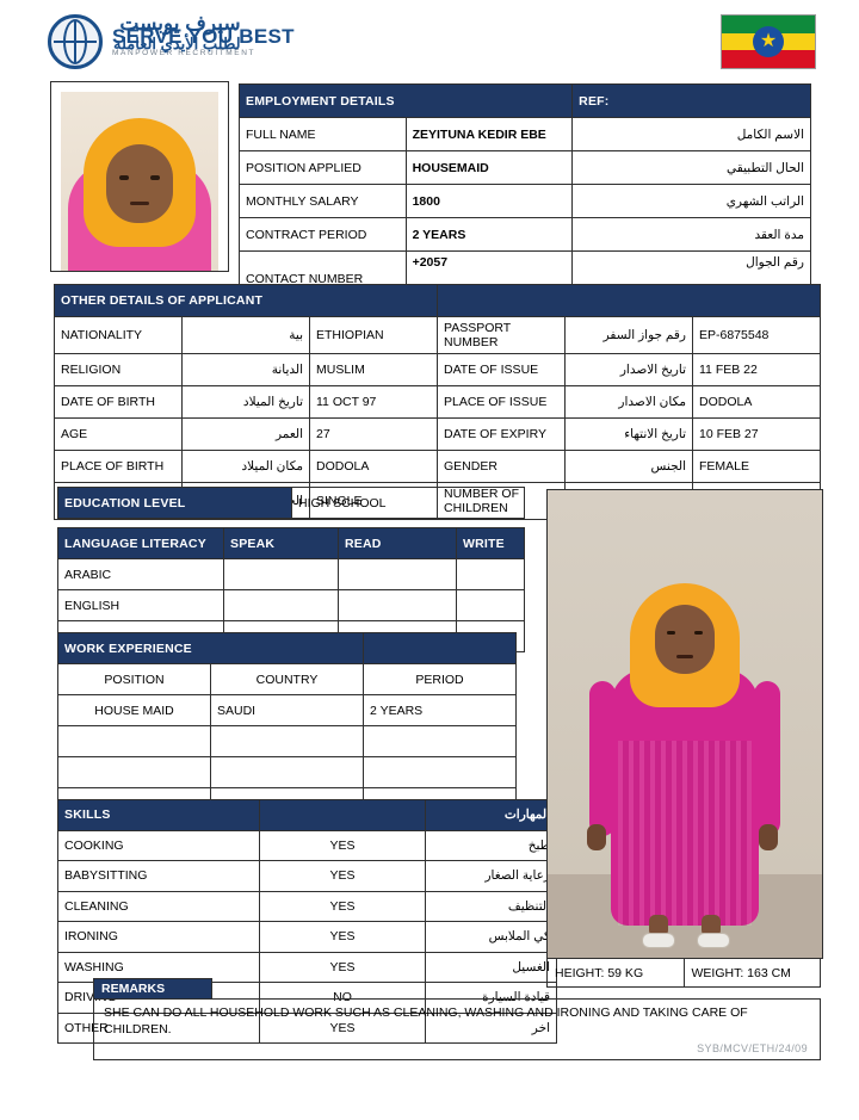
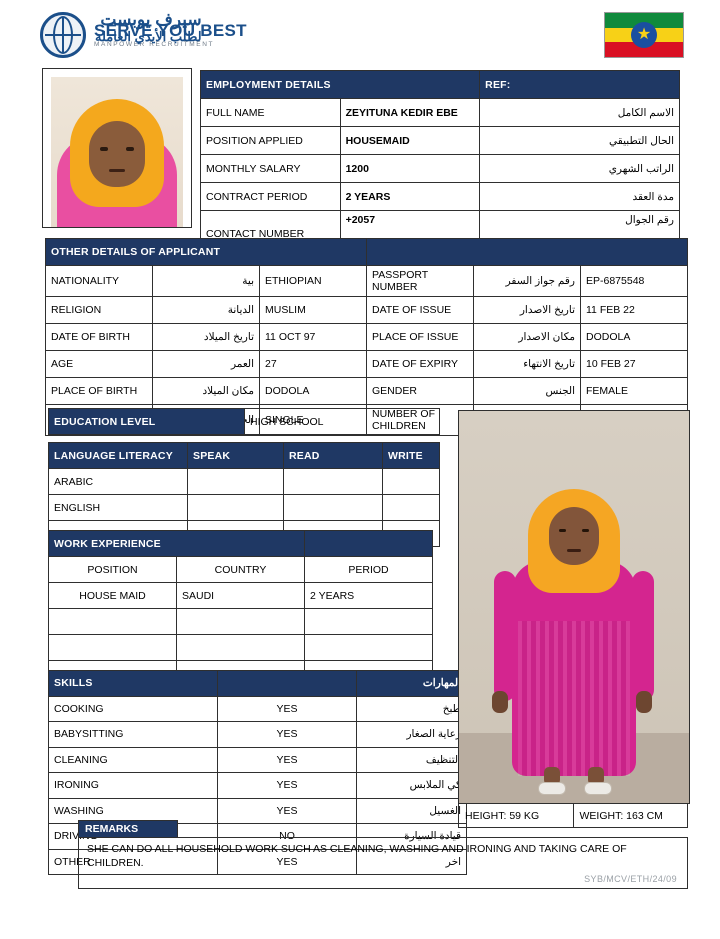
  SERVE YOU BEST
  سيرف يوبست
  لطلب الأيدي العاملة
  ★
  EMPLOYMENT DETAILS	REF:
  FULL NAME	ZEYITUNA KEDIR EBE	الاسم الكامل
  POSITION APPLIED	HOUSEMAID	الحال التطبيقي
- MONTHLY SALARY	1800	الراتب الشهري
+ MONTHLY SALARY	1200	الراتب الشهري
  CONTRACT PERIOD	2 YEARS	مدة العقد
  CONTACT NUMBER	+2057	رقم الجوال
  OTHER DETAILS OF APPLICANT
  NATIONALITY	بية	ETHIOPIAN	PASSPORT NUMBER	رقم جواز السفر	EP-6875548
  RELIGION	الديانة	MUSLIM	DATE OF ISSUE	تاريخ الاصدار	11 FEB 22
  DATE OF BIRTH	تاريخ الميلاد	11 OCT 97	PLACE OF ISSUE	مكان الاصدار	DODOLA
  AGE	العمر	27	DATE OF EXPIRY	تاريخ الانتهاء	10 FEB 27
  PLACE OF BIRTH	مكان الميلاد	DODOLA	GENDER	الجنس	FEMALE
  EDUCATION LEVEL	HIGH SCHOOL
  LANGUAGE LITERACY	SPEAK	READ	WRITE
  ARABIC
  ENGLISH
  WORK EXPERIENCE
  POSITION	COUNTRY	PERIOD
  HOUSE MAID	SAUDI	2 YEARS
  SKILLS		لمهارات
  COOKING	YES	طبخ
  BABYSITTING	YES	عاية الصغار
  CLEANING	YES	لتنظيف
  IRONING	YES	ي الملابس
  WASHING	YES	الغسيل
  DRIV	NO	قيادة السيارة
  OTHER	YES	اخر
  HEIGHT: 59 KG	WEIGHT: 163 CM
  REMARKS
  SHE CAN DO ALL HOUSEHOLD WORK SUCH AS CLEANING, WASHING AND IRONING AND TAKING CARE OF CHILDREN.
  SYB/MCV/ETH/24/09
